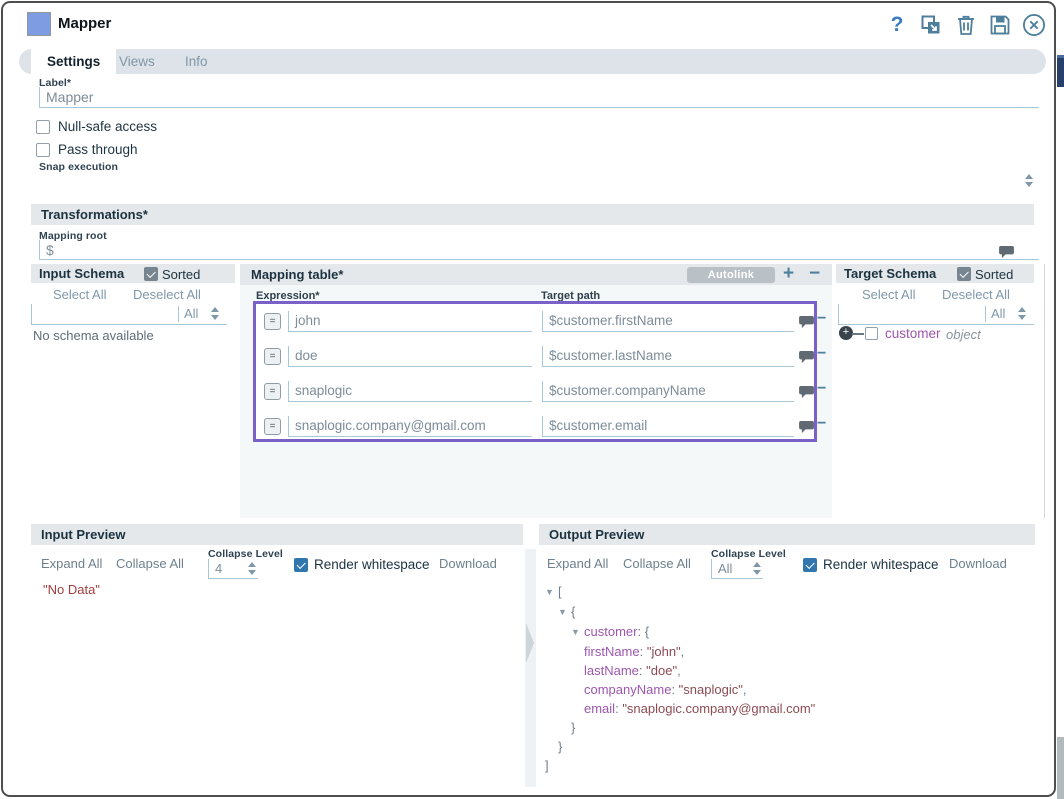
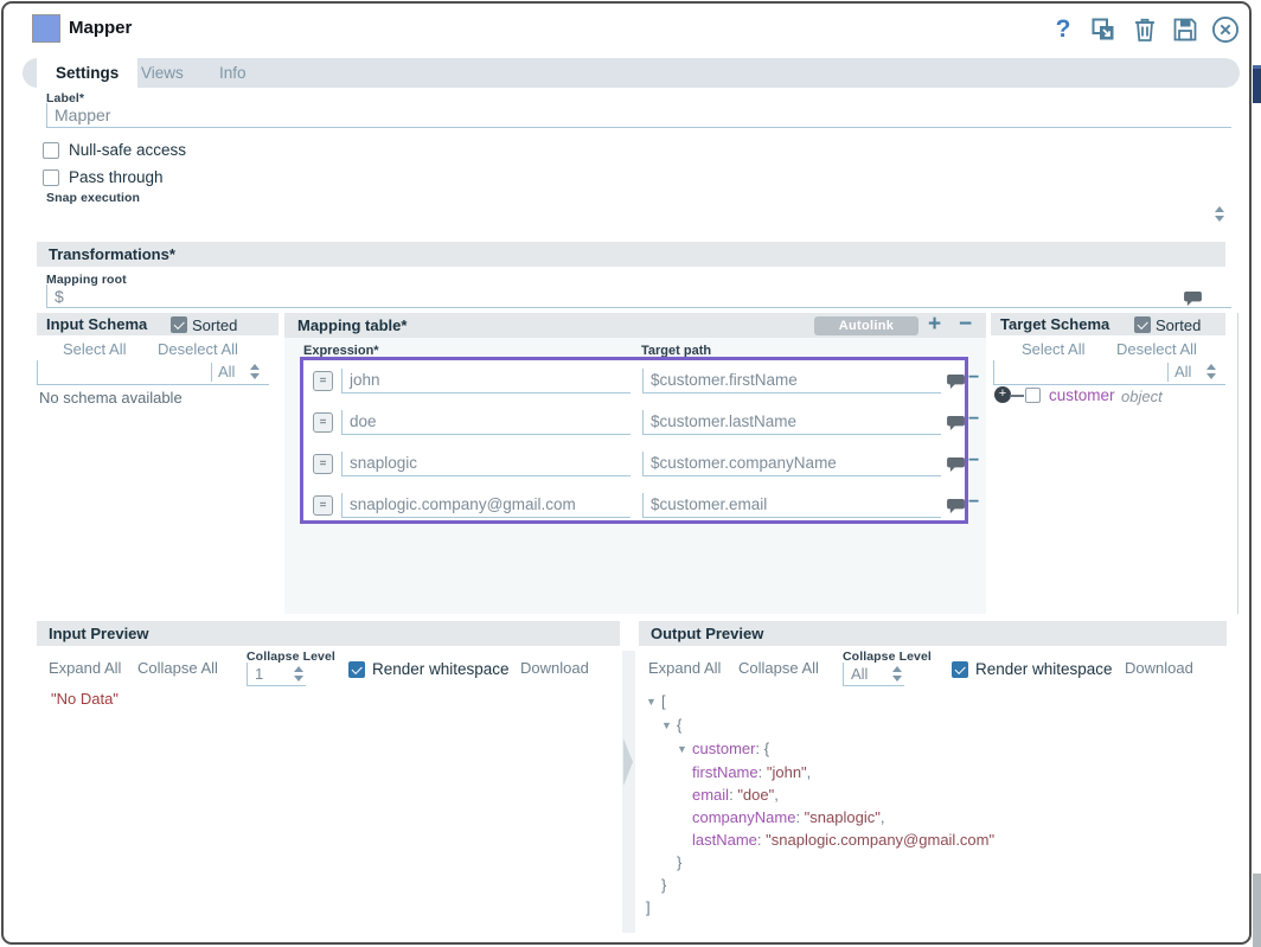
  Mapper
  ?
  Settings
  Views
  Info
  Label*
  Mapper
  Null-safe access
  Pass through
  Snap execution
  Transformations*
  Mapping root
  $
  Input Schema
  Sorted
  Select All
  Deselect All
  All
  No schema available
  Mapping table*
  Autolink
  +
  −
  Expression*
  Target path
  =
  john
  $customer.firstName
  −
  =
  doe
  $customer.lastName
  −
  =
  snaplogic
  $customer.companyName
  −
  =
  snaplogic.company@gmail.com
  $customer.email
  −
  Target Schema
  Sorted
  Select All
  Deselect All
  All
  +
  customer
  object
  Input Preview
  Expand All
  Collapse All
  Collapse Level
- 4
+ 1
  Render whitespace
  Download
  "No Data"
  Output Preview
  Expand All
  Collapse All
  Collapse Level
  All
  Render whitespace
  Download
  ▼ [
  ▼ {
  ▼ customer: {
  firstName: "john",
- lastName: "doe",
+ email: "doe",
  companyName: "snaplogic",
- email: "snaplogic.company@gmail.com"
+ lastName: "snaplogic.company@gmail.com"
  }
  }
  ]
